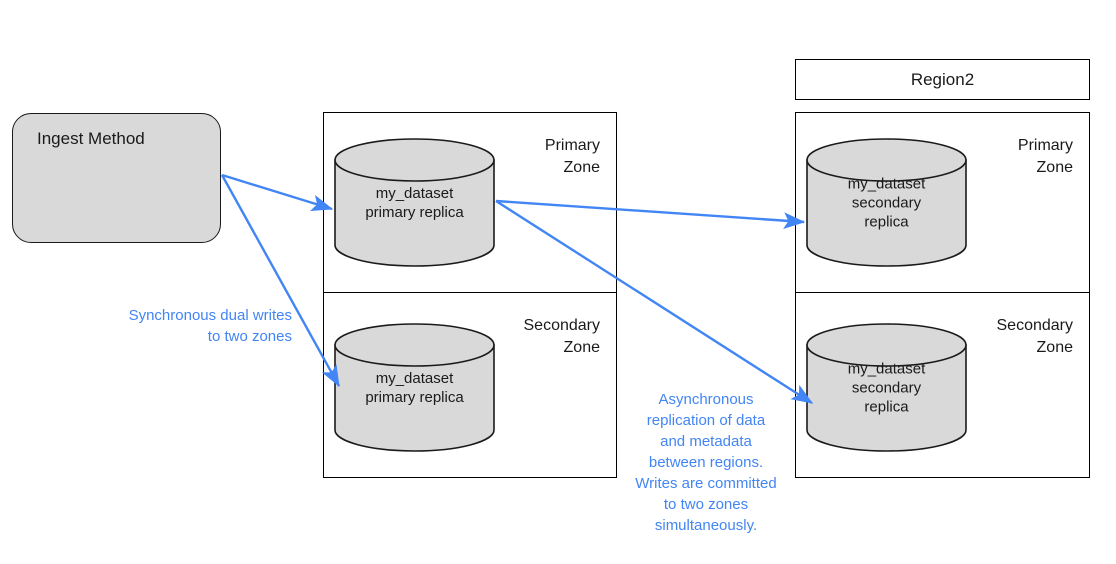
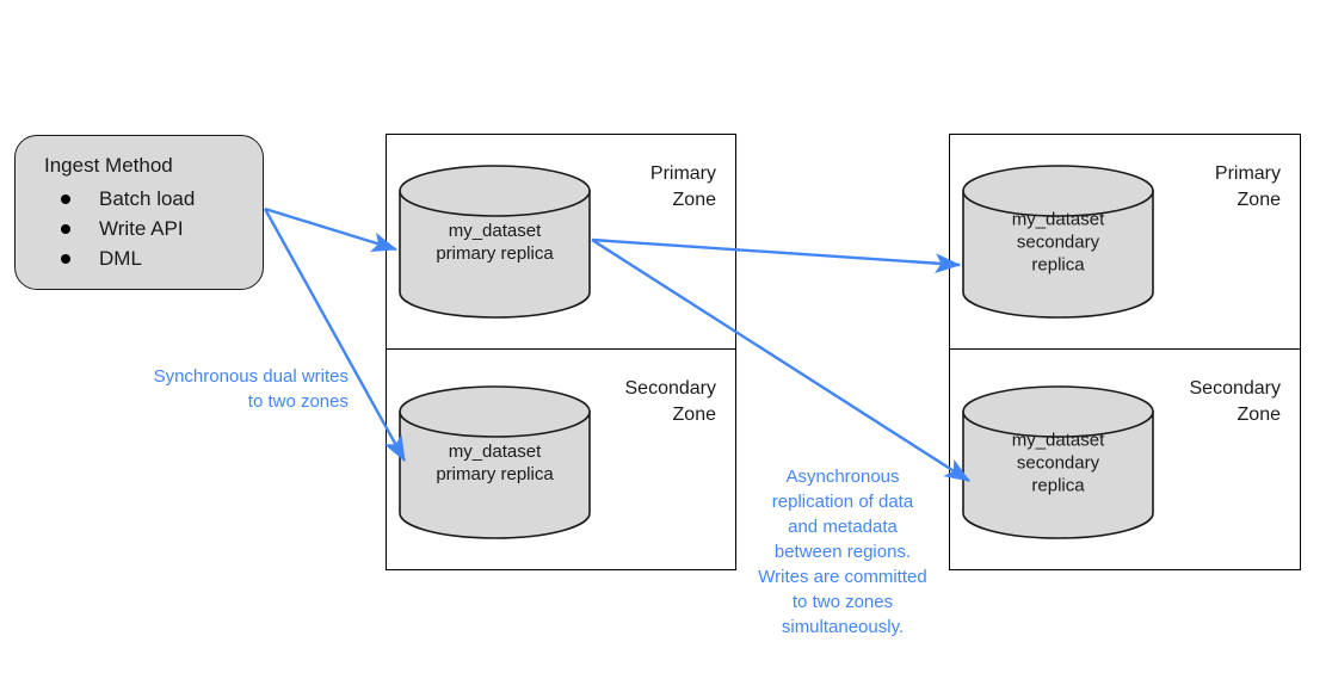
  Ingest Method
+ Batch load
+ Write API
+ DML
  Primary
  Zone
  my_dataset
  primary replica
  Secondary
  Zone
  my_dataset
  primary replica
- Region2
  Primary
  Zone
  my_dataset
  secondary
  replica
  Secondary
  Zone
  my_dataset
  secondary
  replica
  Synchronous dual writes
  to two zones
  Asynchronous
  replication of data
  and metadata
  between regions.
  Writes are committed
  to two zones
  simultaneously.
